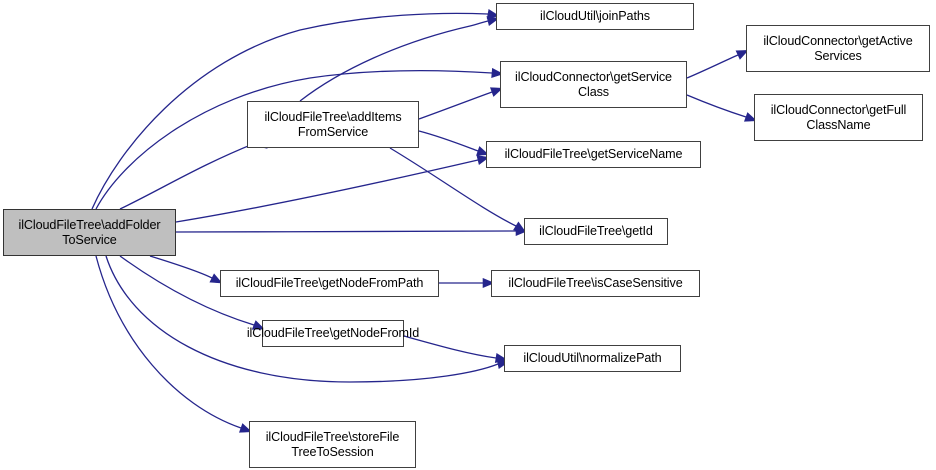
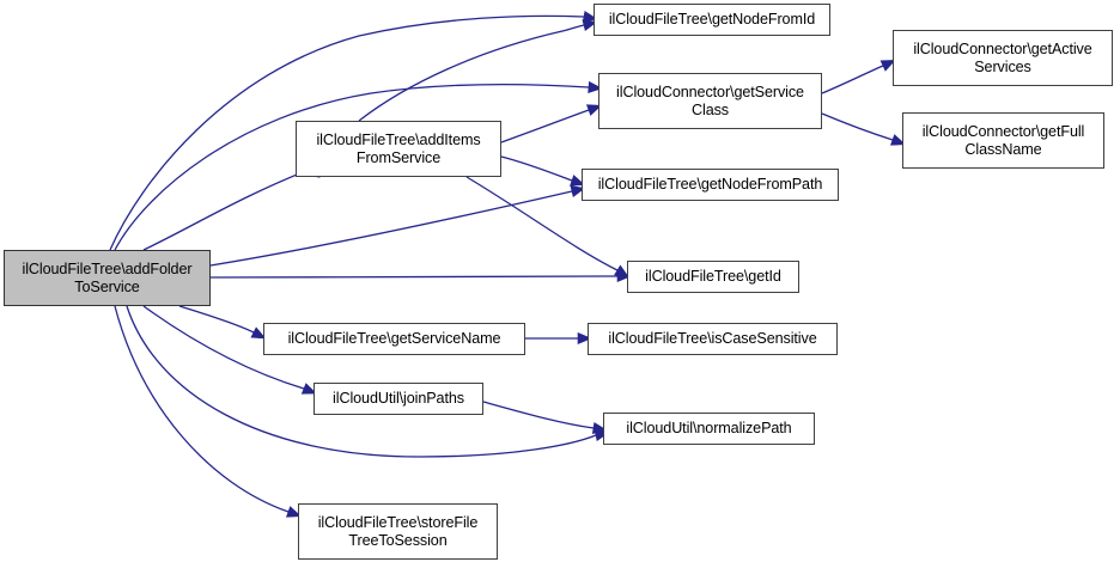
  ilCloudFileTree\addFolder
  ToService
  ilCloudFileTree\addItems
  FromService
- ilCloudUtil\joinPaths
+ ilCloudFileTree\getNodeFromId
  ilCloudConnector\getService
  Class
- ilCloudFileTree\getServiceName
+ ilCloudFileTree\getNodeFromPath
  ilCloudFileTree\getId
- ilCloudFileTree\getNodeFromPath
+ ilCloudFileTree\getServiceName
  ilCloudFileTree\isCaseSensitive
- ilCloudFileTree\getNodeFromId
+ ilCloudUtil\joinPaths
  ilCloudUtil\normalizePath
  ilCloudFileTree\storeFile
  TreeToSession
  ilCloudConnector\getActive
  Services
  ilCloudConnector\getFull
  ClassName
